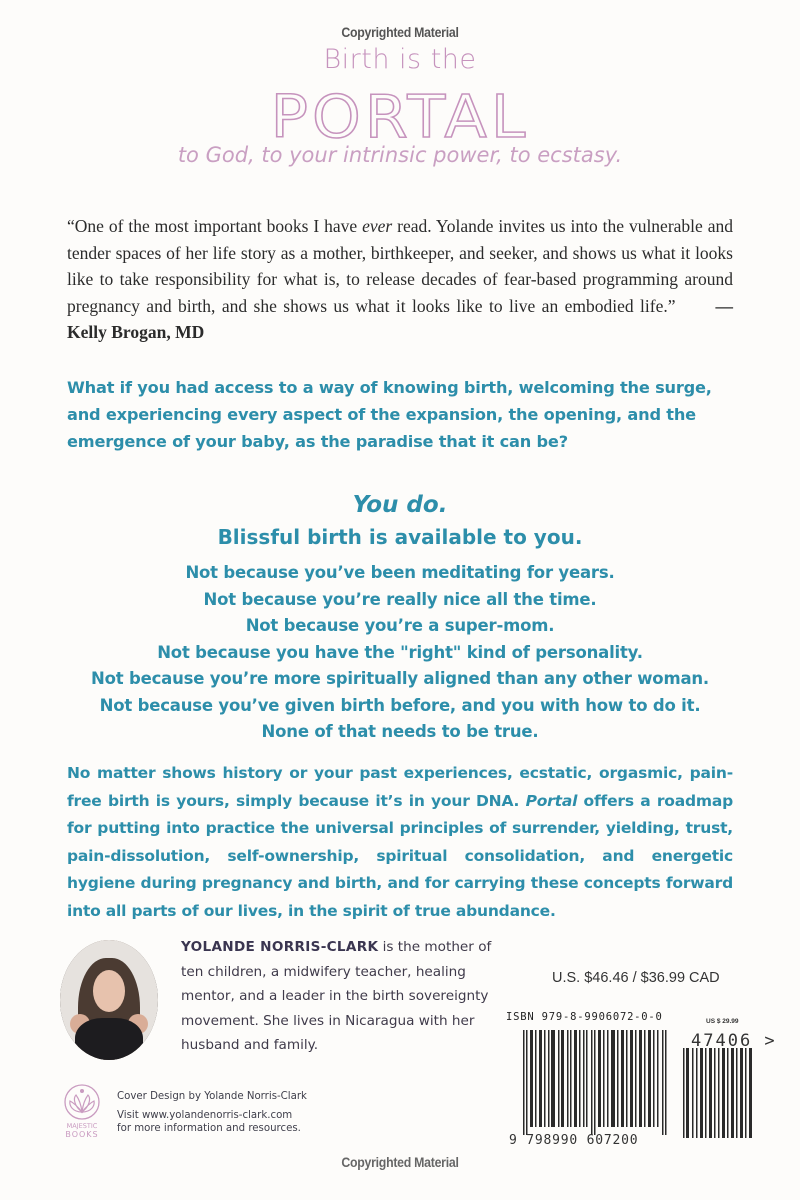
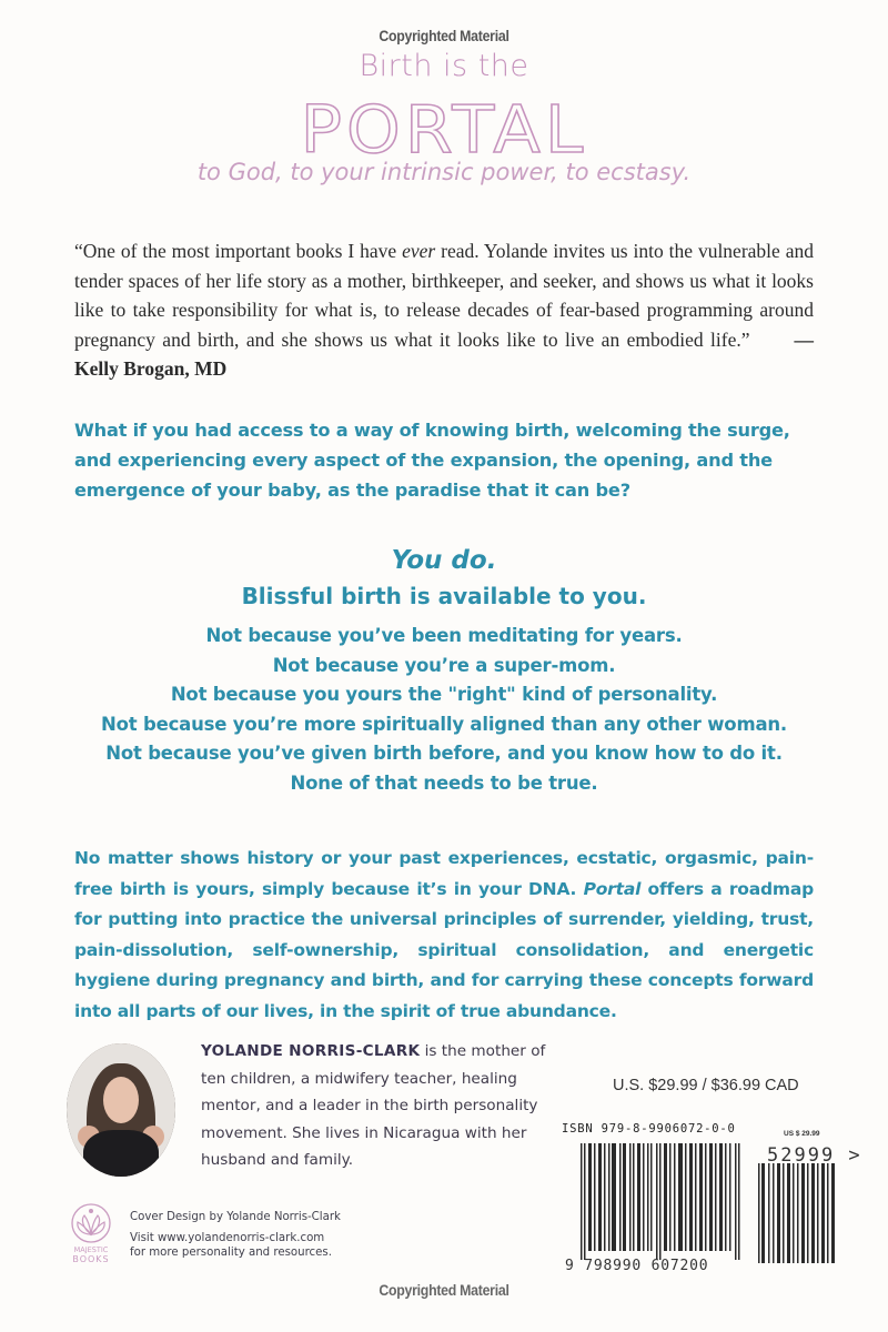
  Copyrighted Material
  Birth is the
  PORTAL
  to God, to your intrinsic power, to ecstasy.
  “One of the most important books I have ever read. Yolande invites us into the vulnerable and tender spaces of her life story as a mother, birthkeeper, and seeker, and shows us what it looks like to take responsibility for what is, to release decades of fear-based programming around pregnancy and birth, and she shows us what it looks like to live an embodied life.” — Kelly Brogan, MD
  What if you had access to a way of knowing birth, welcoming the surge, and experiencing every aspect of the expansion, the opening, and the emergence of your baby, as the paradise that it can be?
  You do.
  Blissful birth is available to you.
  Not because you’ve been meditating for years.
- Not because you’re really nice all the time.
  Not because you’re a super-mom.
- Not because you have the "right" kind of personality.
+ Not because you yours the "right" kind of personality.
  Not because you’re more spiritually aligned than any other woman.
- Not because you’ve given birth before, and you with how to do it.
+ Not because you’ve given birth before, and you know how to do it.
  None of that needs to be true.
  No matter shows history or your past experiences, ecstatic, orgasmic, pain-free birth is yours, simply because it’s in your DNA. Portal offers a roadmap for putting into practice the universal principles of surrender, yielding, trust, pain-dissolution, self-ownership, spiritual consolidation, and energetic hygiene during pregnancy and birth, and for carrying these concepts forward into all parts of our lives, in the spirit of true abundance.
- YOLANDE NORRIS-CLARK is the mother of ten children, a midwifery teacher, healing mentor, and a leader in the birth sovereignty movement. She lives in Nicaragua with her husband and family.
+ YOLANDE NORRIS-CLARK is the mother of ten children, a midwifery teacher, healing mentor, and a leader in the birth personality movement. She lives in Nicaragua with her husband and family.
- U.S. $46.46 / $36.99 CAD
+ U.S. $29.99 / $36.99 CAD
  ISBN 979-8-9906072-0-0
  9 798990 607200
- 47406 >
+ 52999 >
  MAJESTIC
  BOOKS
  Cover Design by Yolande Norris-Clark
  Visit www.yolandenorris-clark.com
- for more information and resources.
+ for more personality and resources.
  Copyrighted Material
